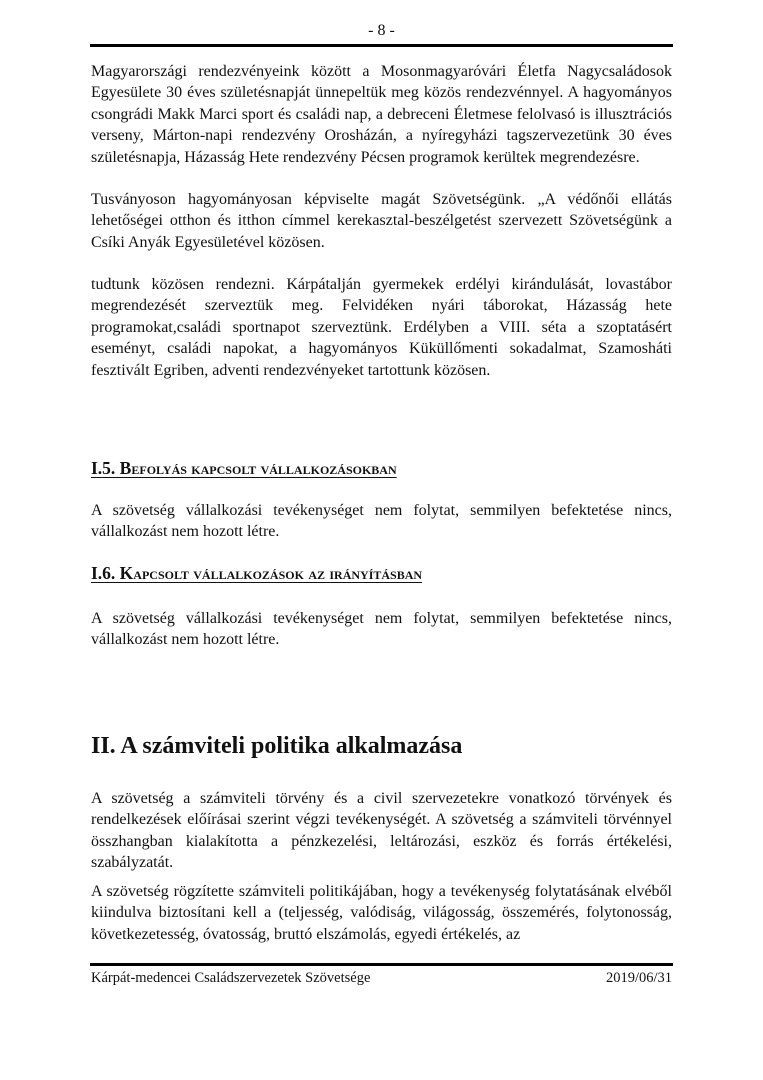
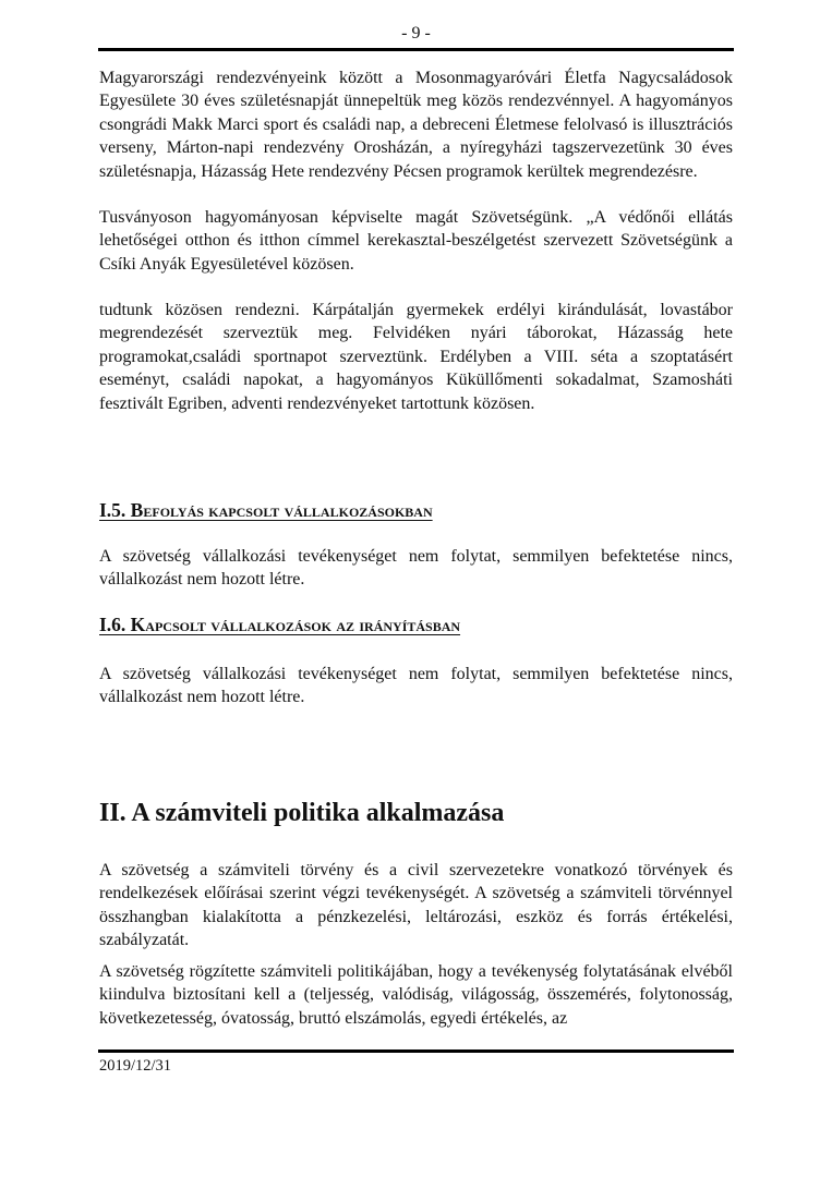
- - 8 -
+ - 9 -
  Magyarországi rendezvényeink között a Mosonmagyaróvári Életfa Nagycsaládosok Egyesülete 30 éves születésnapját ünnepeltük meg közös rendezvénnyel. A hagyományos csongrádi Makk Marci sport és családi nap, a debreceni Életmese felolvasó is illusztrációs verseny, Márton-napi rendezvény Orosházán, a nyíregyházi tagszervezetünk 30 éves születésnapja, Házasság Hete rendezvény Pécsen programok kerültek megrendezésre.
  Tusványoson hagyományosan képviselte magát Szövetségünk. „A védőnői ellátás lehetőségei otthon és itthon címmel kerekasztal-beszélgetést szervezett Szövetségünk a Csíki Anyák Egyesületével közösen.
  tudtunk közösen rendezni. Kárpátalján gyermekek erdélyi kirándulását, lovastábor megrendezését szerveztük meg. Felvidéken nyári táborokat, Házasság hete programokat,családi sportnapot szerveztünk. Erdélyben a VIII. séta a szoptatásért eseményt, családi napokat, a hagyományos Küküllőmenti sokadalmat, Szamosháti fesztivált Egriben, adventi rendezvényeket tartottunk közösen.
  I.5. Befolyás kapcsolt vállalkozásokban
  A szövetség vállalkozási tevékenységet nem folytat, semmilyen befektetése nincs, vállalkozást nem hozott létre.
  I.6. Kapcsolt vállalkozások az irányításban
  A szövetség vállalkozási tevékenységet nem folytat, semmilyen befektetése nincs, vállalkozást nem hozott létre.
  II. A számviteli politika alkalmazása
  A szövetség a számviteli törvény és a civil szervezetekre vonatkozó törvények és rendelkezések előírásai szerint végzi tevékenységét. A szövetség a számviteli törvénnyel összhangban kialakította a pénzkezelési, leltározási, eszköz és forrás értékelési, szabályzatát.
  A szövetség rögzítette számviteli politikájában, hogy a tevékenység folytatásának elvéből kiindulva biztosítani kell a (teljesség, valódiság, világosság, összemérés, folytonosság, következetesség, óvatosság, bruttó elszámolás, egyedi értékelés, az
- Kárpát-medencei Családszervezetek Szövetsége
- 2019/06/31
+ 2019/12/31
